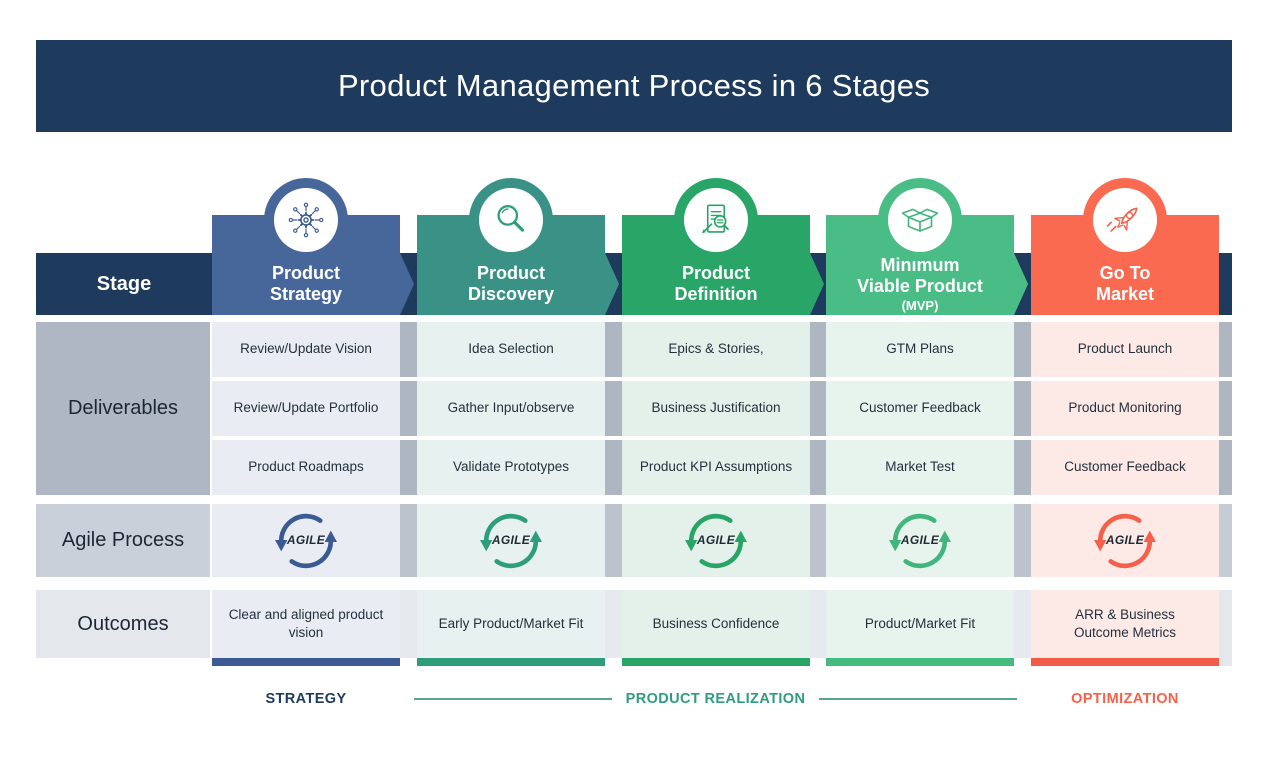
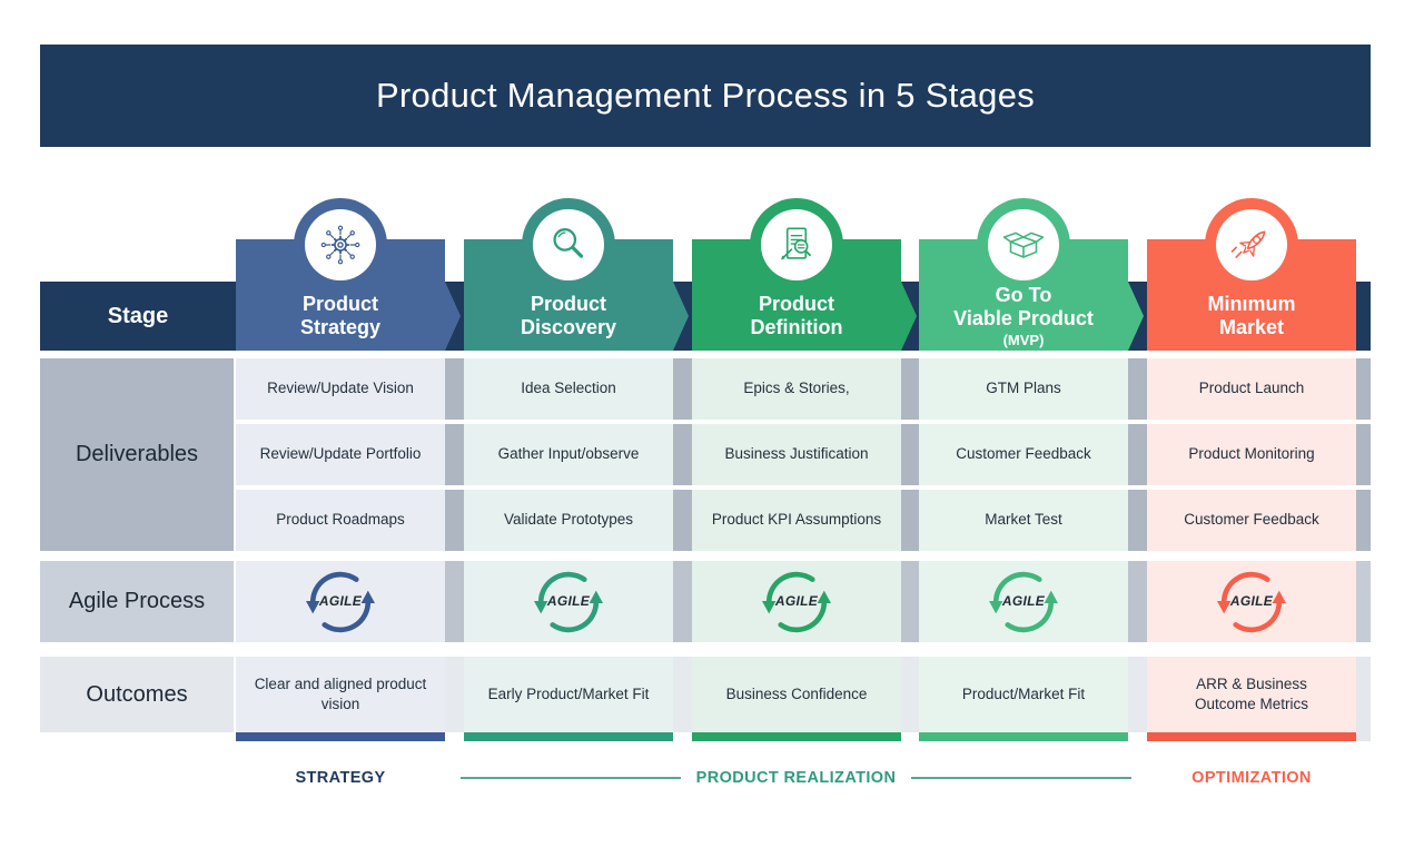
- Product Management Process in 6 Stages
+ Product Management Process in 5 Stages
  Stage
  Product
  Strategy
  Product
  Discovery
  Product
  Definition
- Minımum
+ Go To
  Viable Product
  (MVP)
- Go To
+ Minımum
  Market
  Deliverables
  Agile Process
  Outcomes
  Review/Update Vision
  Idea Selection
  Epics & Stories,
  GTM Plans
  Product Launch
  Review/Update Portfolio
  Gather Input/observe
  Business Justification
  Customer Feedback
  Product Monitoring
  Product Roadmaps
  Validate Prototypes
  Product KPI Assumptions
  Market Test
  Customer Feedback
  AGILE
  AGILE
  AGILE
  AGILE
  AGILE
  Clear and aligned product vision
  Early Product/Market Fit
  Business Confidence
  Product/Market Fit
  ARR & Business Outcome Metrics
  STRATEGY
  PRODUCT REALIZATION
  OPTIMIZATION
